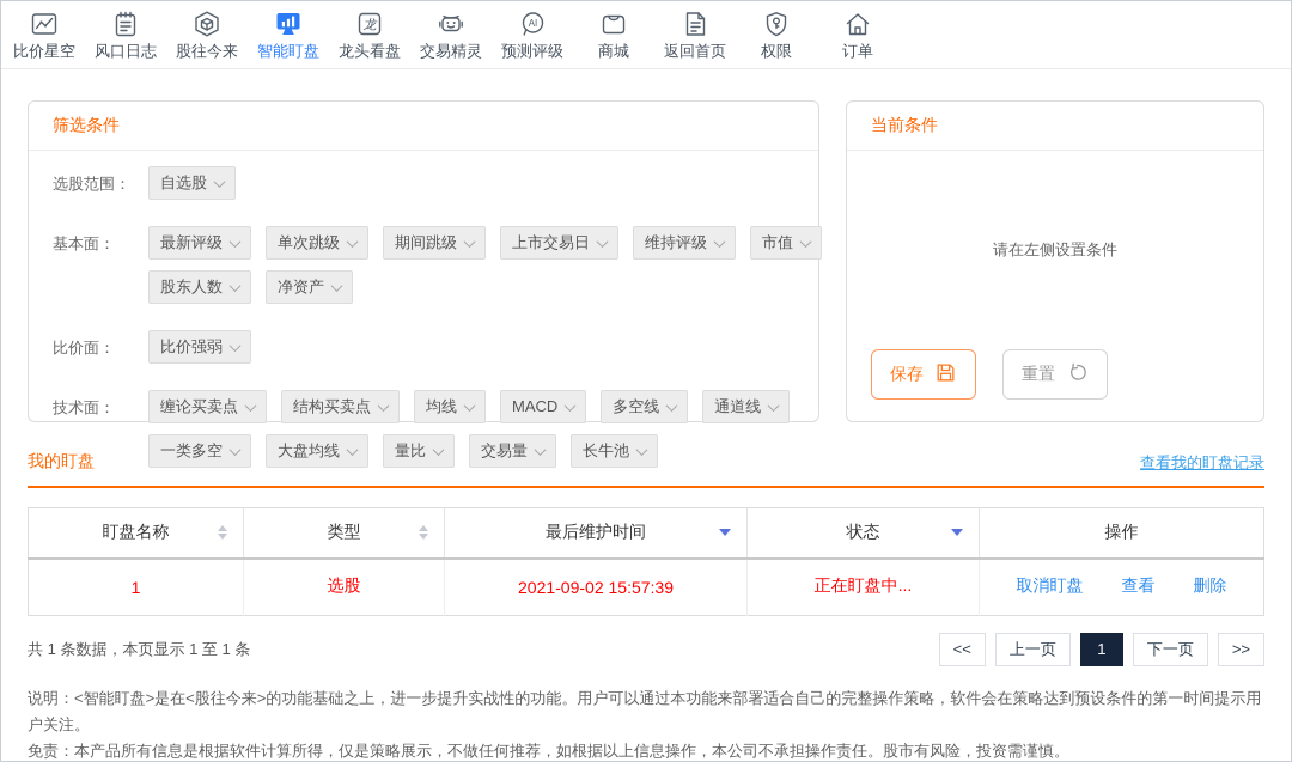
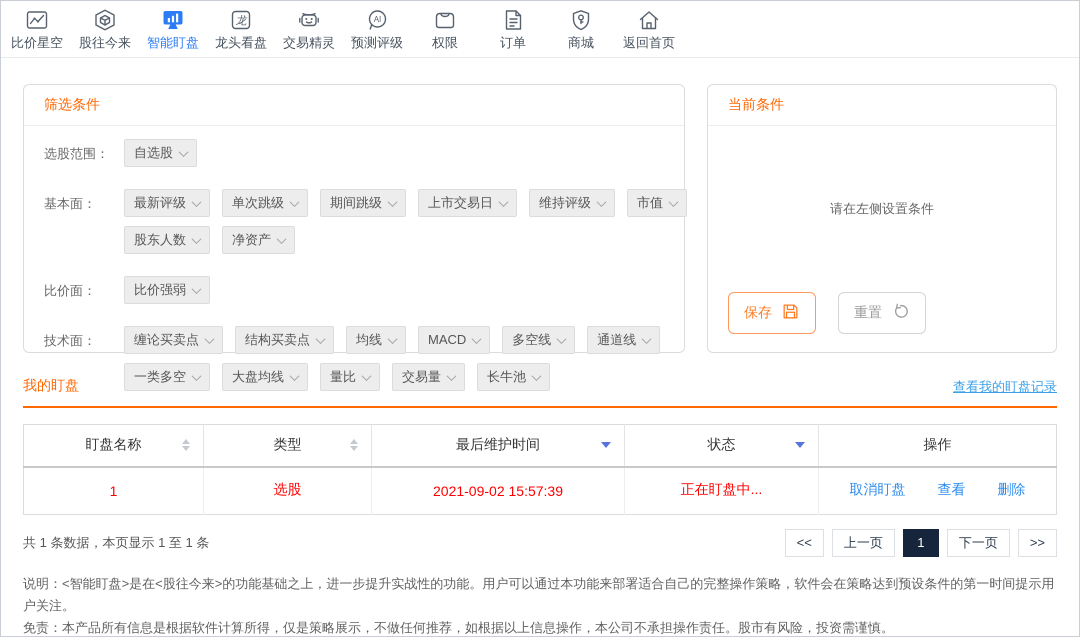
  比价星空
- 风口日志
  股往今来
  智能盯盘
  龙
  龙头看盘
  交易精灵
  AI
  预测评级
- 商城
+ 权限
- 返回首页
+ 订单
- 权限
+ 商城
- 订单
+ 返回首页
  筛选条件
  选股范围：
  自选股
  基本面：
  最新评级
  单次跳级
  期间跳级
  上市交易日
  维持评级
  市值
  股东人数
  净资产
  比价面：
  比价强弱
  技术面：
  缠论买卖点
  结构买卖点
  均线
  MACD
  多空线
  通道线
  一类多空
  大盘均线
  量比
  交易量
  长牛池
  当前条件
  请在左侧设置条件
  保存
  重置
  我的盯盘
  查看我的盯盘记录
  盯盘名称	类型	最后维护时间	状态	操作
  1	选股	2021-09-02 15:57:39	正在盯盘中...	取消盯盘 查看 删除
  共 1 条数据，本页显示 1 至 1 条
  <<
  上一页
  1
  下一页
  >>
  说明：<智能盯盘>是在<股往今来>的功能基础之上，进一步提升实战性的功能。用户可以通过本功能来部署适合自己的完整操作策略，软件会在策略达到预设条件的第一时间提示用户关注。
  免责：本产品所有信息是根据软件计算所得，仅是策略展示，不做任何推荐，如根据以上信息操作，本公司不承担操作责任。股市有风险，投资需谨慎。
